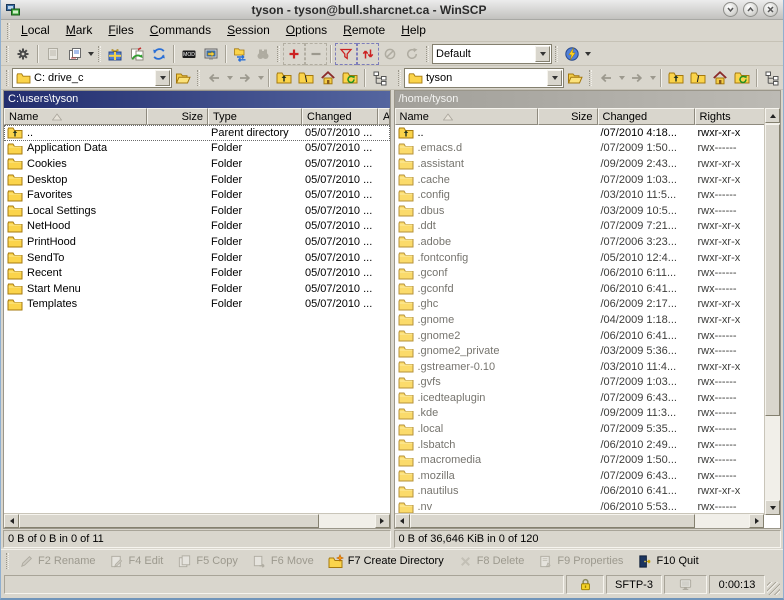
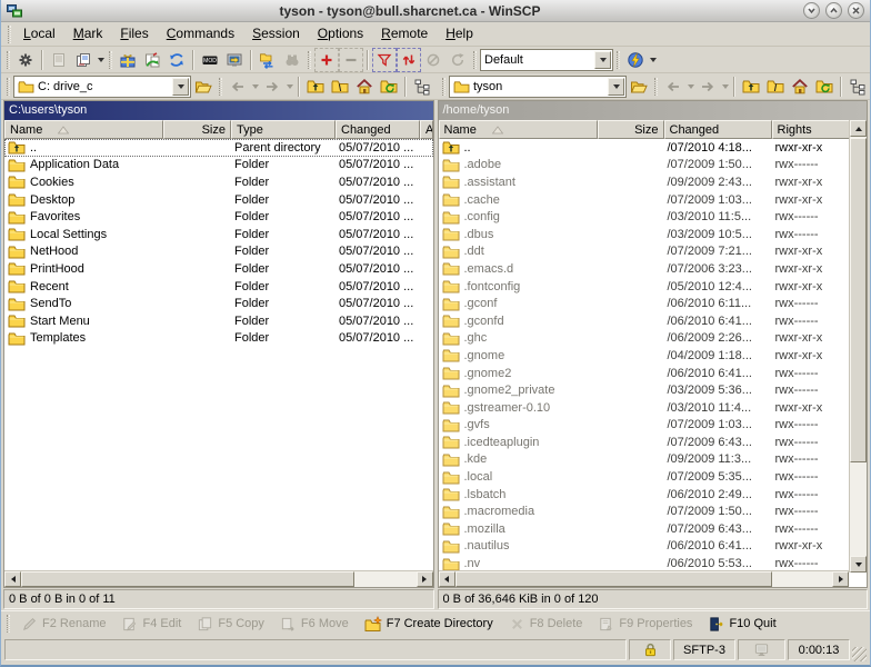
  tyson - tyson@bull.sharcnet.ca - WinSCP
  Local
  Mark
  Files
  Commands
  Session
  Options
  Remote
  Help
  Default
  C: drive_c
  \
  tyson
  /
  C:\users\tyson
  Name
  Size
  Type
  Changed
  A
  ..
  Parent directory
  05/07/2010 ...
  Application Data
  Folder
  05/07/2010 ...
  Cookies
  Folder
  05/07/2010 ...
  Desktop
  Folder
  05/07/2010 ...
  Favorites
  Folder
  05/07/2010 ...
  Local Settings
  Folder
  05/07/2010 ...
  NetHood
  Folder
  05/07/2010 ...
  PrintHood
  Folder
  05/07/2010 ...
- SendTo
+ Recent
  Folder
  05/07/2010 ...
- Recent
+ SendTo
  Folder
  05/07/2010 ...
  Start Menu
  Folder
  05/07/2010 ...
  Templates
  Folder
  05/07/2010 ...
  /home/tyson
  Name
  Size
  Changed
  Rights
  ..
  /07/2010 4:18...
  rwxr-xr-x
- .emacs.d
+ .adobe
  /07/2009 1:50...
  rwx------
  .assistant
  /09/2009 2:43...
  rwxr-xr-x
  .cache
  /07/2009 1:03...
  rwxr-xr-x
  .config
  /03/2010 11:5...
  rwx------
  .dbus
  /03/2009 10:5...
  rwx------
  .ddt
  /07/2009 7:21...
  rwxr-xr-x
- .adobe
+ .emacs.d
  /07/2006 3:23...
  rwxr-xr-x
  .fontconfig
  /05/2010 12:4...
  rwxr-xr-x
  .gconf
  /06/2010 6:11...
  rwx------
  .gconfd
  /06/2010 6:41...
  rwx------
  .ghc
- /06/2009 2:17...
+ /06/2009 2:26...
  rwxr-xr-x
  .gnome
  /04/2009 1:18...
  rwxr-xr-x
  .gnome2
  /06/2010 6:41...
  rwx------
  .gnome2_private
  /03/2009 5:36...
  rwx------
  .gstreamer-0.10
  /03/2010 11:4...
  rwxr-xr-x
  .gvfs
  /07/2009 1:03...
  rwx------
  .icedteaplugin
  /07/2009 6:43...
  rwx------
  .kde
  /09/2009 11:3...
  rwx------
  .local
  /07/2009 5:35...
  rwx------
  .lsbatch
  /06/2010 2:49...
  rwx------
  .macromedia
  /07/2009 1:50...
  rwx------
  .mozilla
  /07/2009 6:43...
  rwx------
  .nautilus
  /06/2010 6:41...
  rwxr-xr-x
  .nv
  /06/2010 5:53...
  rwx------
  0 B of 0 B in 0 of 11
  0 B of 36,646 KiB in 0 of 120
  F2 Rename
  F4 Edit
  F5 Copy
  F6 Move
  F7 Create Directory
  F8 Delete
  F9 Properties
  F10 Quit
  SFTP-3
  0:00:13
